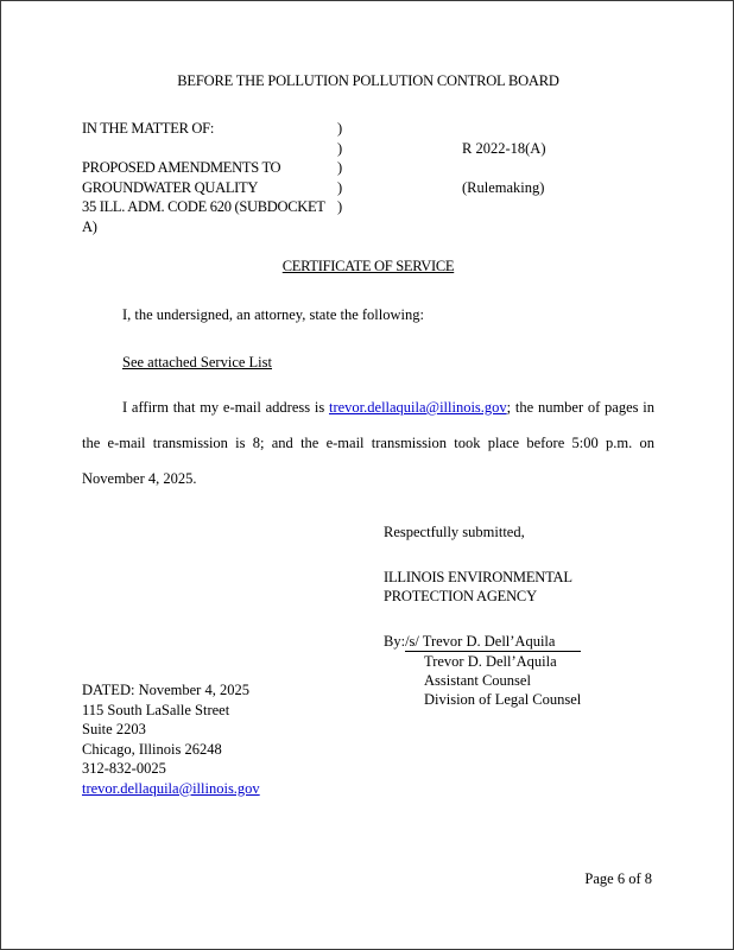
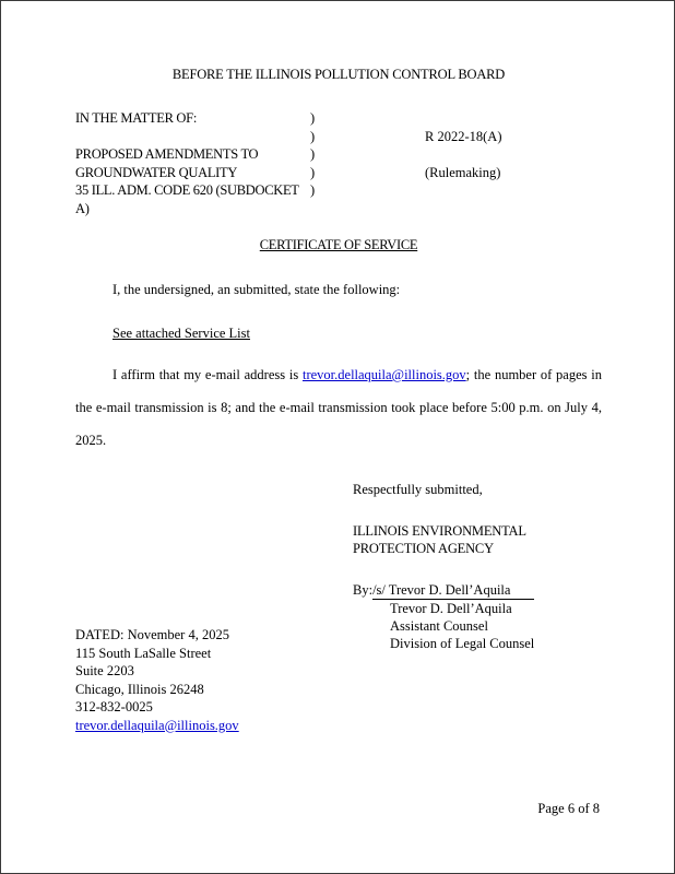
- BEFORE THE POLLUTION POLLUTION CONTROL BOARD
+ BEFORE THE ILLINOIS POLLUTION CONTROL BOARD
  IN THE MATTER OF:
  )
  )
  R 2022-18(A)
  PROPOSED AMENDMENTS TO
  )
  GROUNDWATER QUALITY
  )
  (Rulemaking)
  35 ILL. ADM. CODE 620 (SUBDOCKET A)
  )
  CERTIFICATE OF SERVICE
- I, the undersigned, an attorney, state the following:
+ I, the undersigned, an submitted, state the following:
  See attached Service List
- I affirm that my e-mail address is trevor.dellaquila@illinois.gov; the number of pages in the e-mail transmission is 8; and the e-mail transmission took place before 5:00 p.m. on November 4, 2025.
+ I affirm that my e-mail address is trevor.dellaquila@illinois.gov; the number of pages in the e-mail transmission is 8; and the e-mail transmission took place before 5:00 p.m. on July 4, 2025.
  Respectfully submitted,
  ILLINOIS ENVIRONMENTAL
  PROTECTION AGENCY
  By:/s/ Trevor D. Dell’Aquila
  Trevor D. Dell’Aquila
  Assistant Counsel
  Division of Legal Counsel
  DATED: November 4, 2025
  115 South LaSalle Street
  Suite 2203
  Chicago, Illinois 26248
  312-832-0025
  trevor.dellaquila@illinois.gov
  Page 6 of 8
